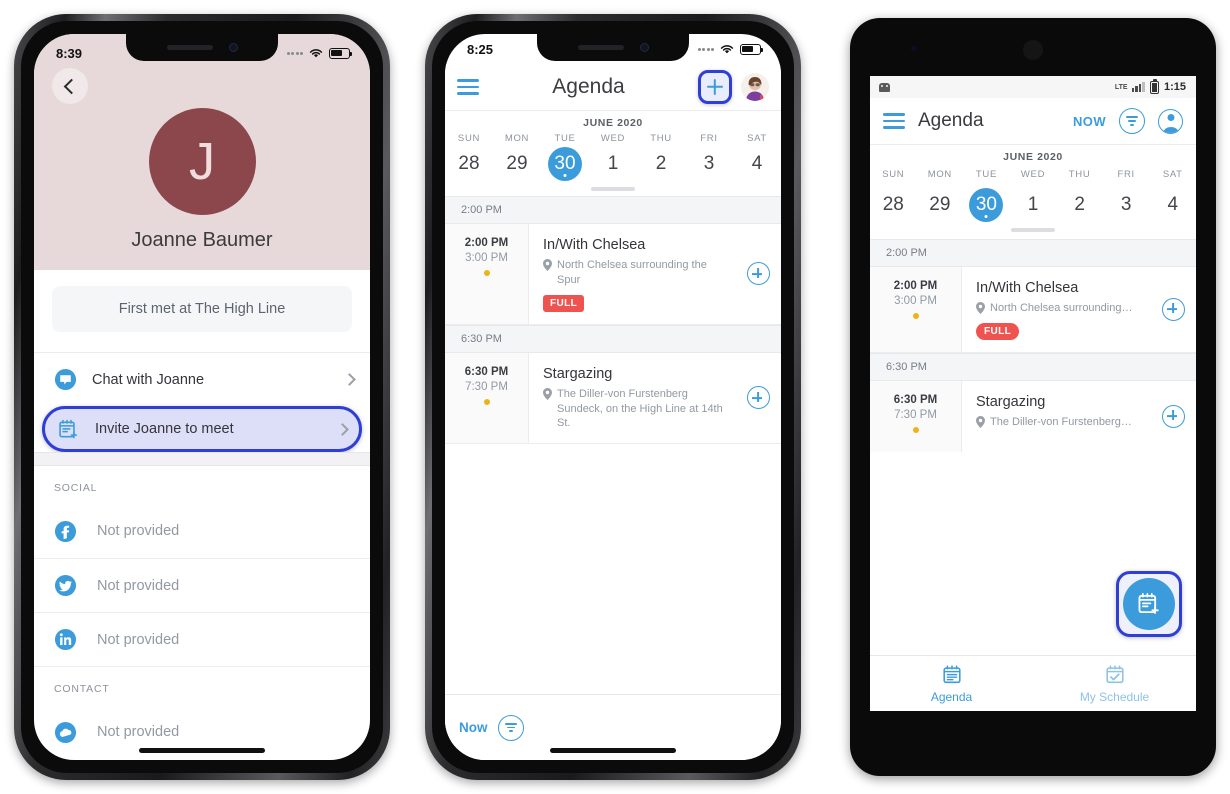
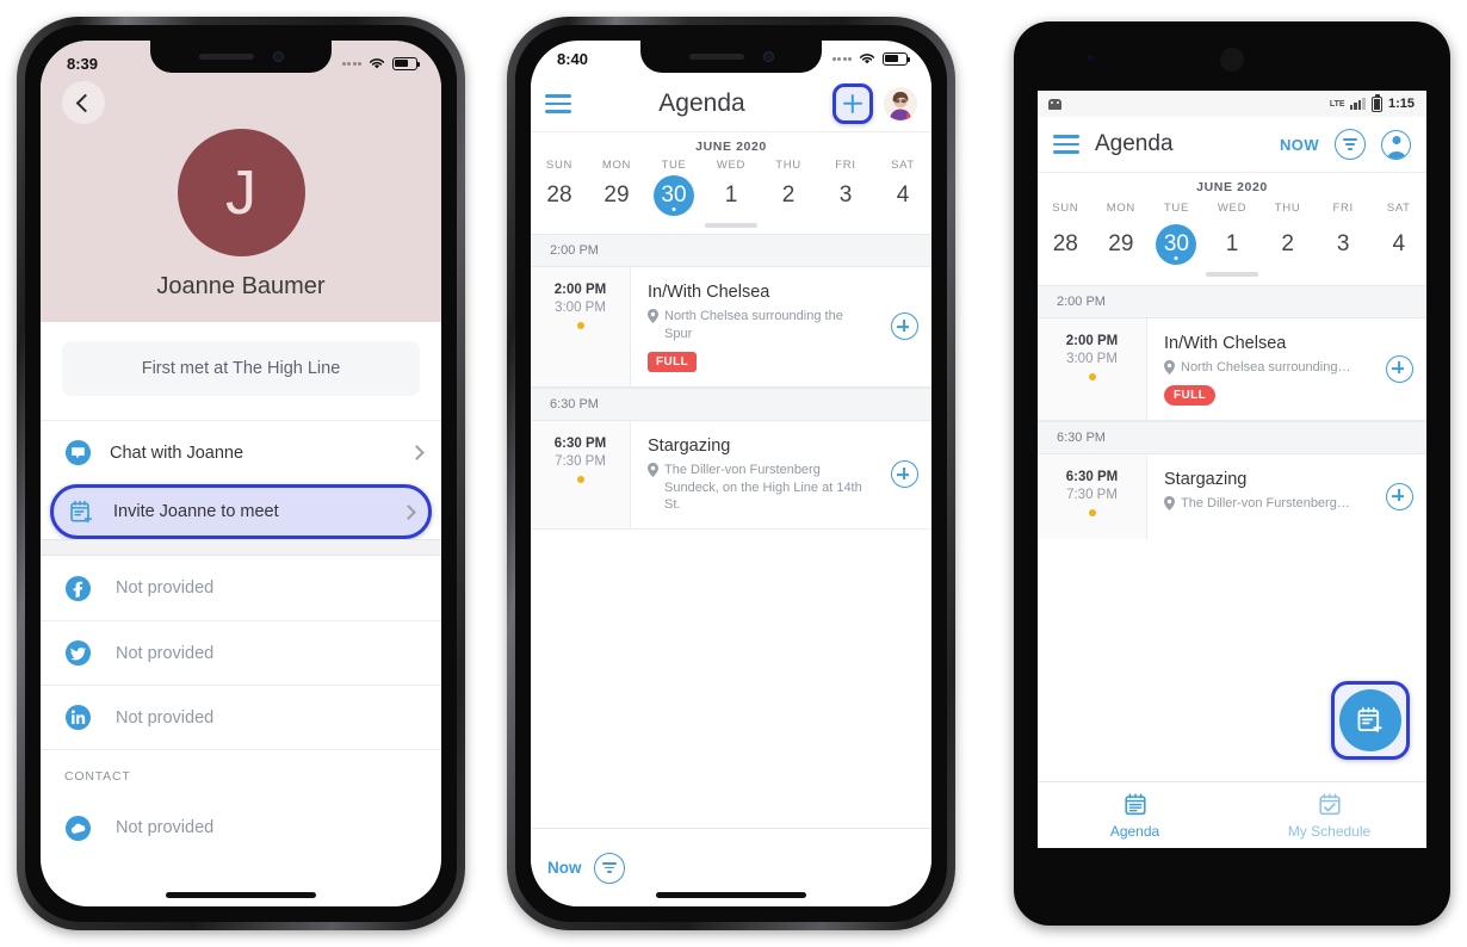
  8:39
  J
  Joanne Baumer
  First met at The High Line
  Chat with Joanne
  Invite Joanne to meet
- SOCIAL
  Not provided
  Not provided
  Not provided
  CONTACT
  Not provided
- 8:25
+ 8:40
  Agenda
  JUNE 2020
  SUN
  MON
  TUE
  WED
  THU
  FRI
  SAT
  28
  29
  30
  1
  2
  3
  4
  2:00 PM
  2:00 PM
  3:00 PM
  In/With Chelsea
  North Chelsea surrounding the Spur
  FULL
  6:30 PM
  6:30 PM
  7:30 PM
  Stargazing
  The Diller-von Furstenberg Sundeck, on the High Line at 14th St.
  Now
  1:15
  Agenda
  NOW
  JUNE 2020
  SUN
  MON
  TUE
  WED
  THU
  FRI
  SAT
  28
  29
  30
  1
  2
  3
  4
  2:00 PM
  2:00 PM
  3:00 PM
  In/With Chelsea
  North Chelsea surrounding…
  FULL
  6:30 PM
  6:30 PM
  7:30 PM
  Stargazing
  The Diller-von Furstenberg…
  Agenda
  My Schedule
